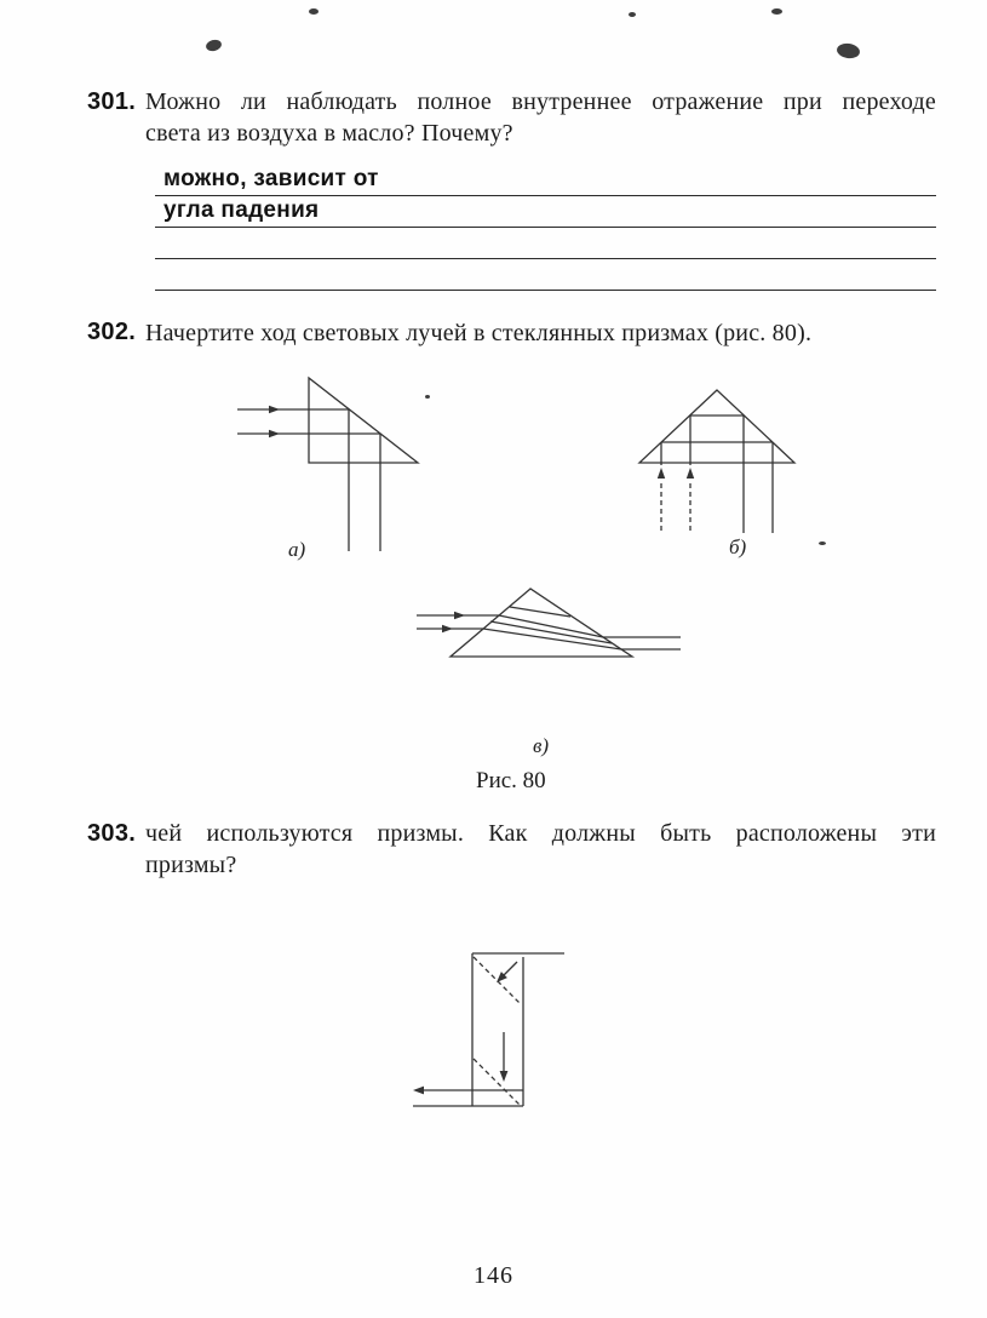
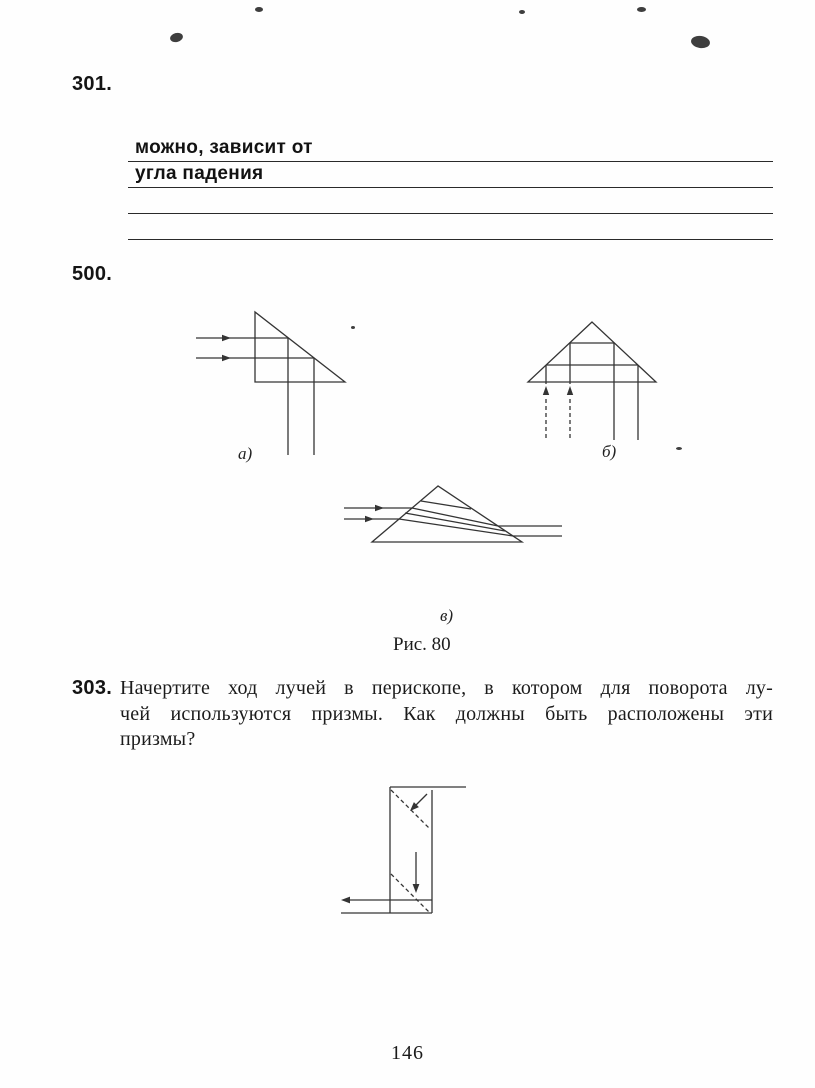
  301.
- Можно ли наблюдать полное внутреннее отражение при переходе
- света из воздуха в масло? Почему?
  можно, зависит от
  угла падения
- 302.
+ 500.
- Начертите ход световых лучей в стеклянных призмах (рис. 80).
  а)
  б)
  в)
  Рис. 80
  303.
+ Начертите ход лучей в перископе, в котором для поворота лу-
  чей используются призмы. Как должны быть расположены эти
  призмы?
  146
